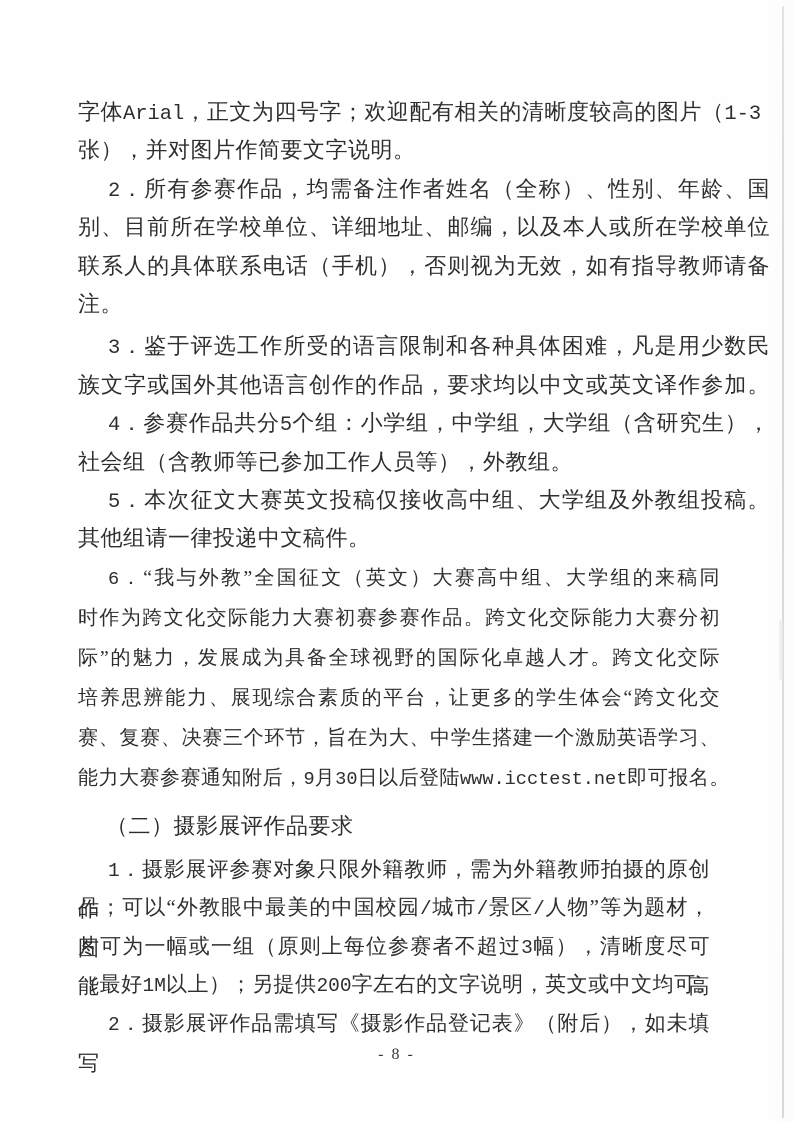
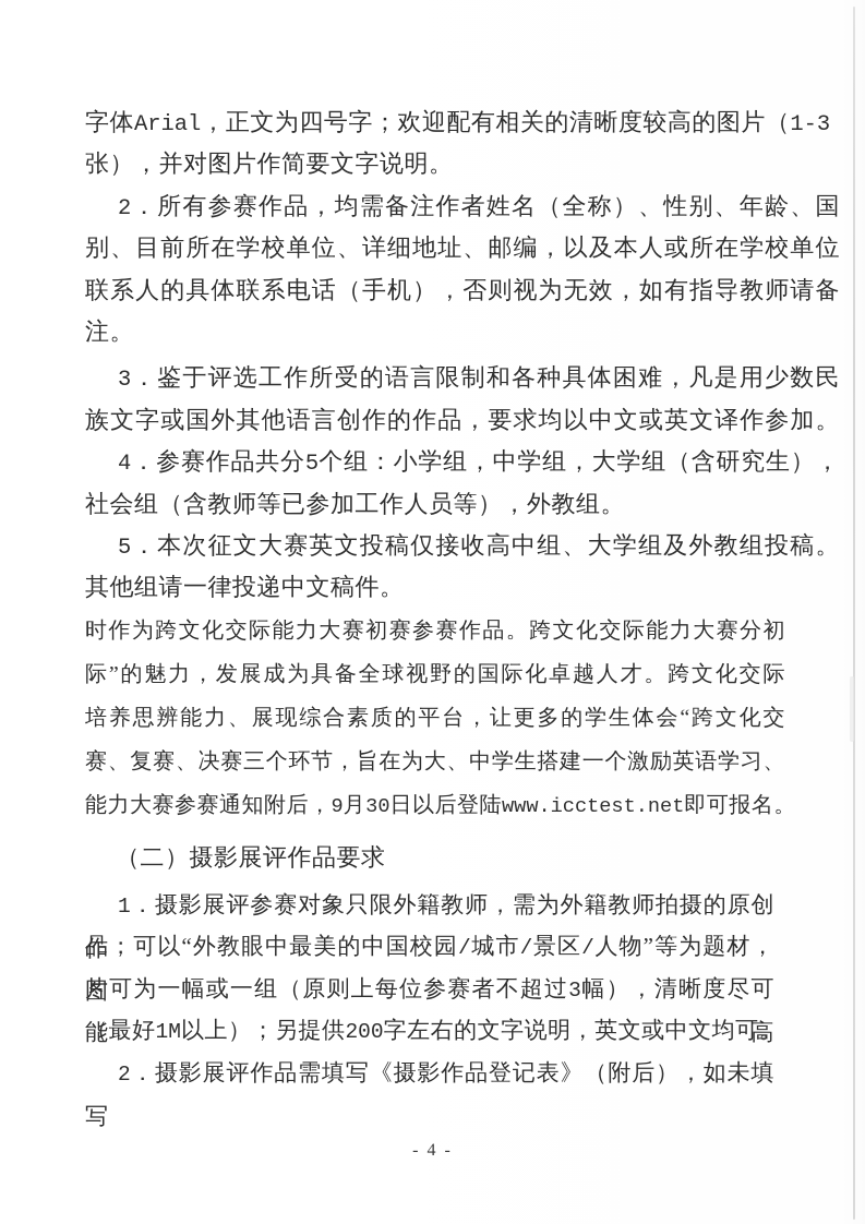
  字体Arial，正文为四号字；欢迎配有相关的清晰度较高的图片（1-3
  张），并对图片作简要文字说明。
  2．所有参赛作品，均需备注作者姓名（全称）、性别、年龄、国
  别、目前所在学校单位、详细地址、邮编，以及本人或所在学校单位
  联系人的具体联系电话（手机），否则视为无效，如有指导教师请备
  注。
  3．鉴于评选工作所受的语言限制和各种具体困难，凡是用少数民
  族文字或国外其他语言创作的作品，要求均以中文或英文译作参加。
  4．参赛作品共分5个组：小学组，中学组，大学组（含研究生），
  社会组（含教师等已参加工作人员等），外教组。
  5．本次征文大赛英文投稿仅接收高中组、大学组及外教组投稿。
  其他组请一律投递中文稿件。
- 6．“我与外教”全国征文（英文）大赛高中组、大学组的来稿同
  时作为跨文化交际能力大赛初赛参赛作品。跨文化交际能力大赛分初
  际”的魅力，发展成为具备全球视野的国际化卓越人才。跨文化交际
  培养思辨能力、展现综合素质的平台，让更多的学生体会“跨文化交
  赛、复赛、决赛三个环节，旨在为大、中学生搭建一个激励英语学习、
  能力大赛参赛通知附后，9月30日以后登陆www.icctest.net即可报名。
  （二）摄影展评作品要求
  1．摄影展评参赛对象只限外籍教师，需为外籍教师拍摄的原创作
  品；可以“外教眼中最美的中国校园/城市/景区/人物”等为题材，图
  片可为一幅或一组（原则上每位参赛者不超过3幅），清晰度尽可能高
  （最好1M以上）；另提供200字左右的文字说明，英文或中文均可。
  2．摄影展评作品需填写《摄影作品登记表》（附后），如未填写
- - 8 -
+ - 4 -
